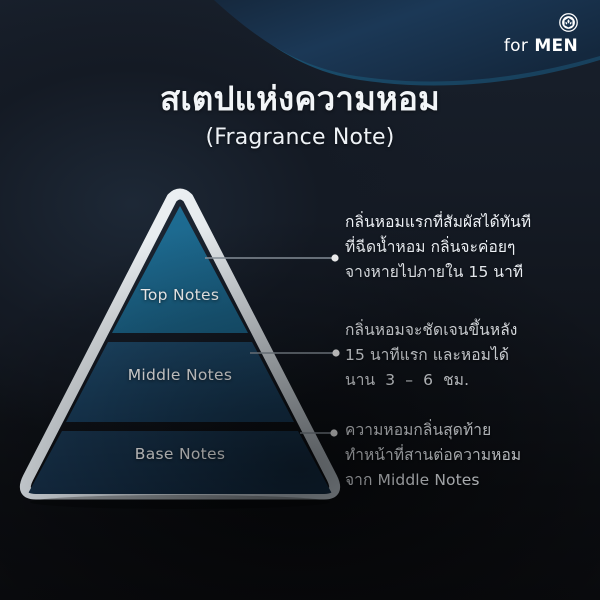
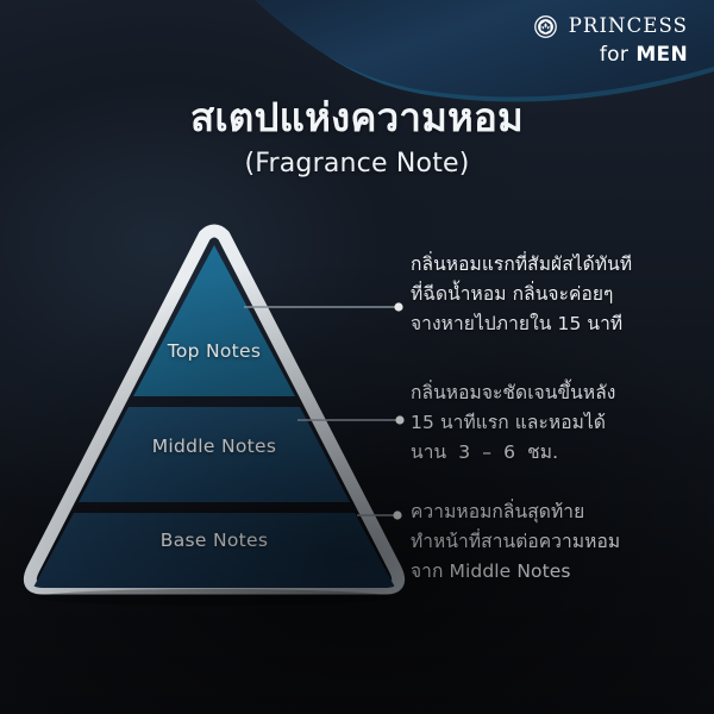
+ PRINCESS
  for MEN
